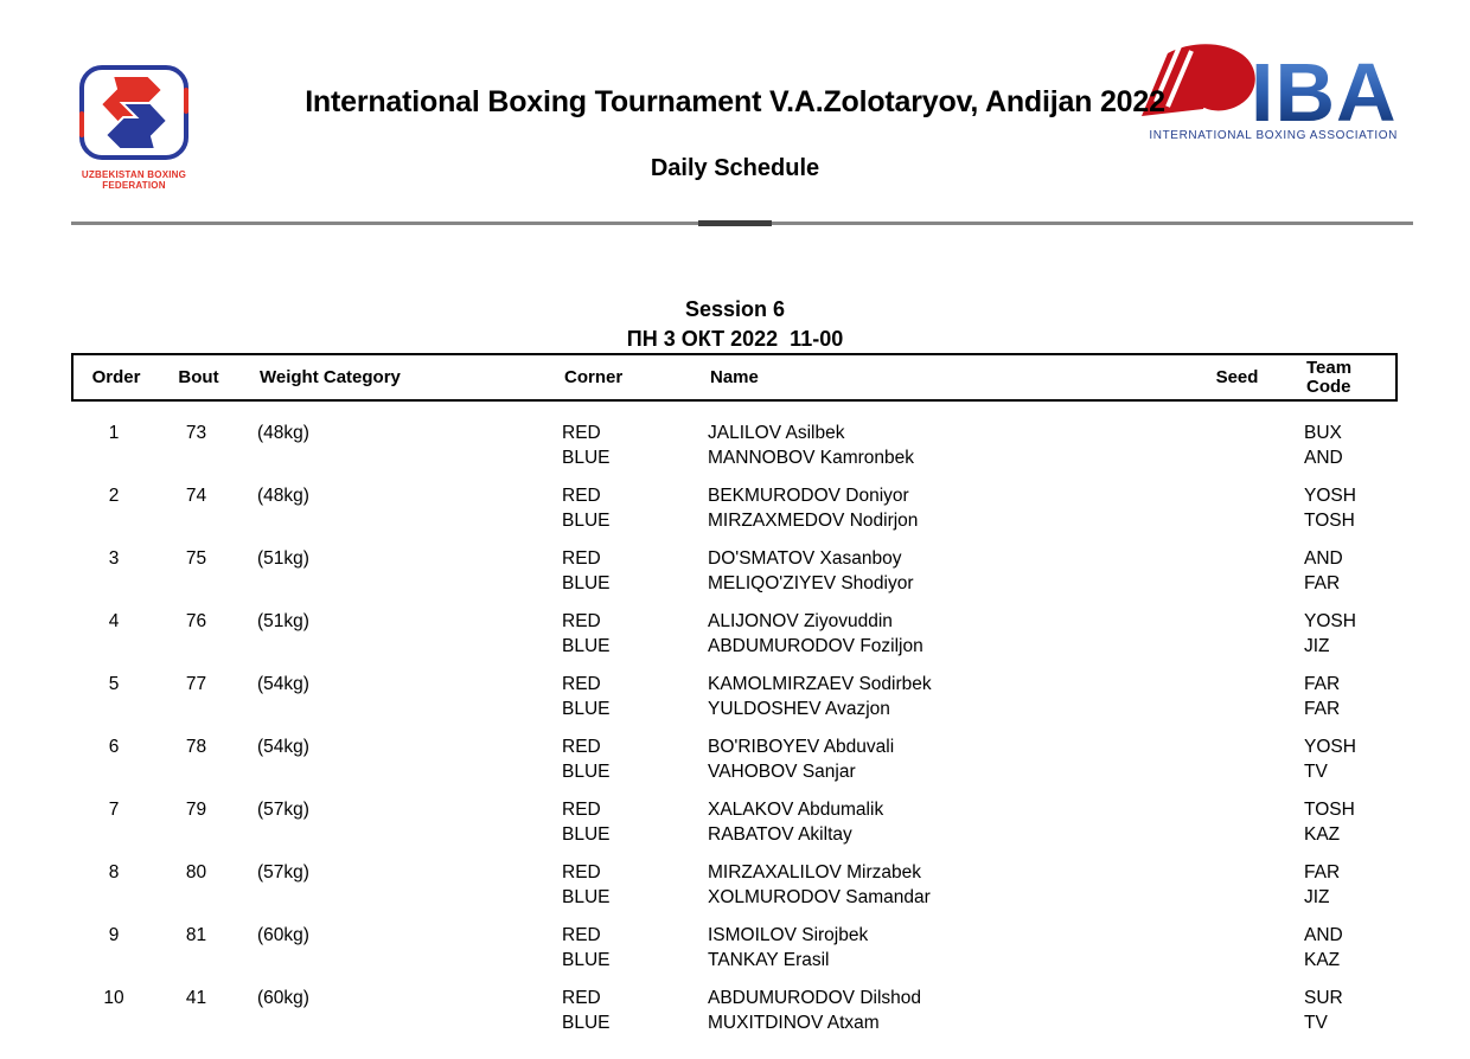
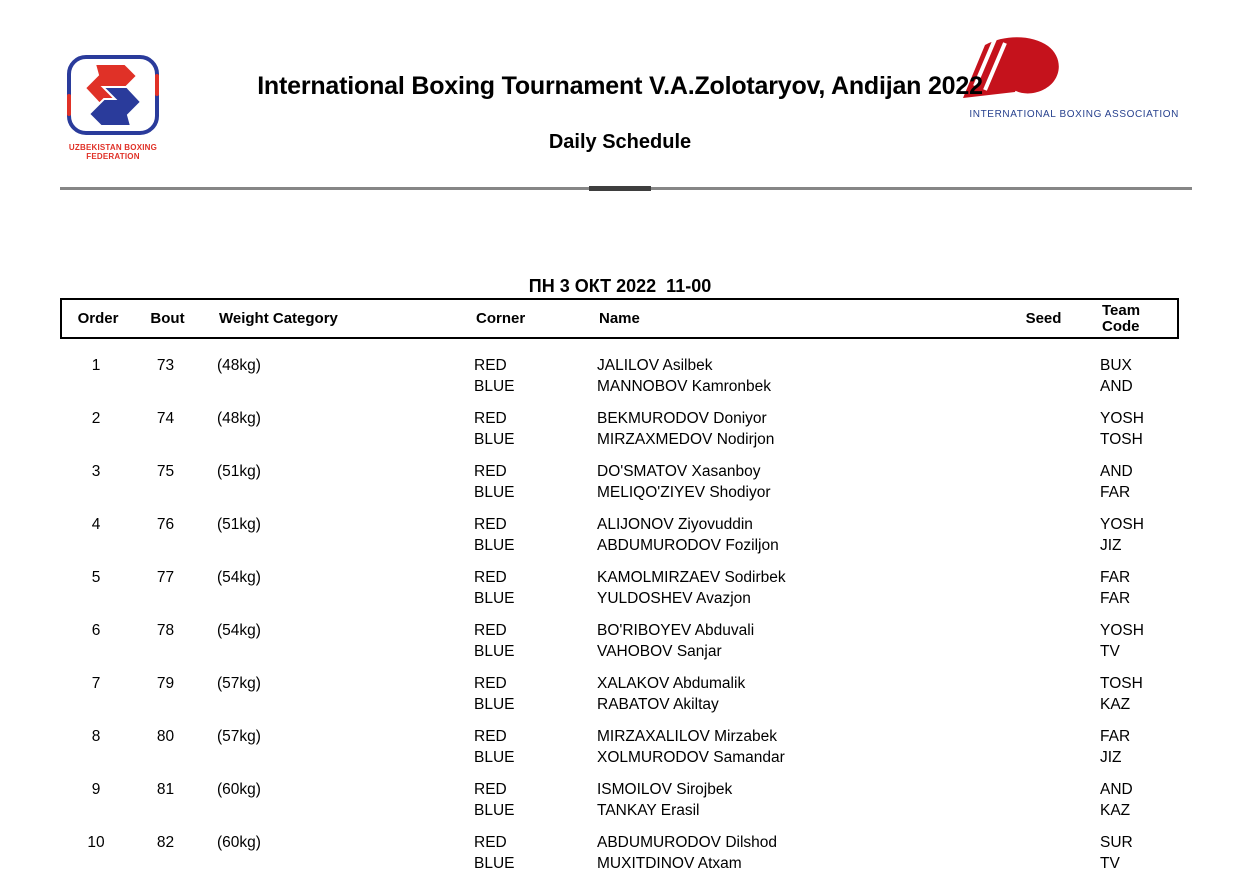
  UZBEKISTAN BOXING
  FEDERATION
- IBA
  INTERNATIONAL BOXING ASSOCIATION
  International Boxing Tournament V.A.Zolotaryov, Andijan 2022
  Daily Schedule
- Session 6
  ПН 3 ОКТ 2022 11-00
  Order
  Bout
  Weight Category
  Corner
  Name
  Seed
  Team
  Code
  1
  73
  (48kg)
  RED
  BLUE
  JALILOV Asilbek
  MANNOBOV Kamronbek
  BUX
  AND
  2
  74
  (48kg)
  RED
  BLUE
  BEKMURODOV Doniyor
  MIRZAXMEDOV Nodirjon
  YOSH
  TOSH
  3
  75
  (51kg)
  RED
  BLUE
  DO'SMATOV Xasanboy
  MELIQO'ZIYEV Shodiyor
  AND
  FAR
  4
  76
  (51kg)
  RED
  BLUE
  ALIJONOV Ziyovuddin
  ABDUMURODOV Foziljon
  YOSH
  JIZ
  5
  77
  (54kg)
  RED
  BLUE
  KAMOLMIRZAEV Sodirbek
  YULDOSHEV Avazjon
  FAR
  FAR
  6
  78
  (54kg)
  RED
  BLUE
  BO'RIBOYEV Abduvali
  VAHOBOV Sanjar
  YOSH
  TV
  7
  79
  (57kg)
  RED
  BLUE
  XALAKOV Abdumalik
  RABATOV Akiltay
  TOSH
  KAZ
  8
  80
  (57kg)
  RED
  BLUE
  MIRZAXALILOV Mirzabek
  XOLMURODOV Samandar
  FAR
  JIZ
  9
  81
  (60kg)
  RED
  BLUE
  ISMOILOV Sirojbek
  TANKAY Erasil
  AND
  KAZ
  10
- 41
+ 82
  (60kg)
  RED
  BLUE
  ABDUMURODOV Dilshod
  MUXITDINOV Atxam
  SUR
  TV
